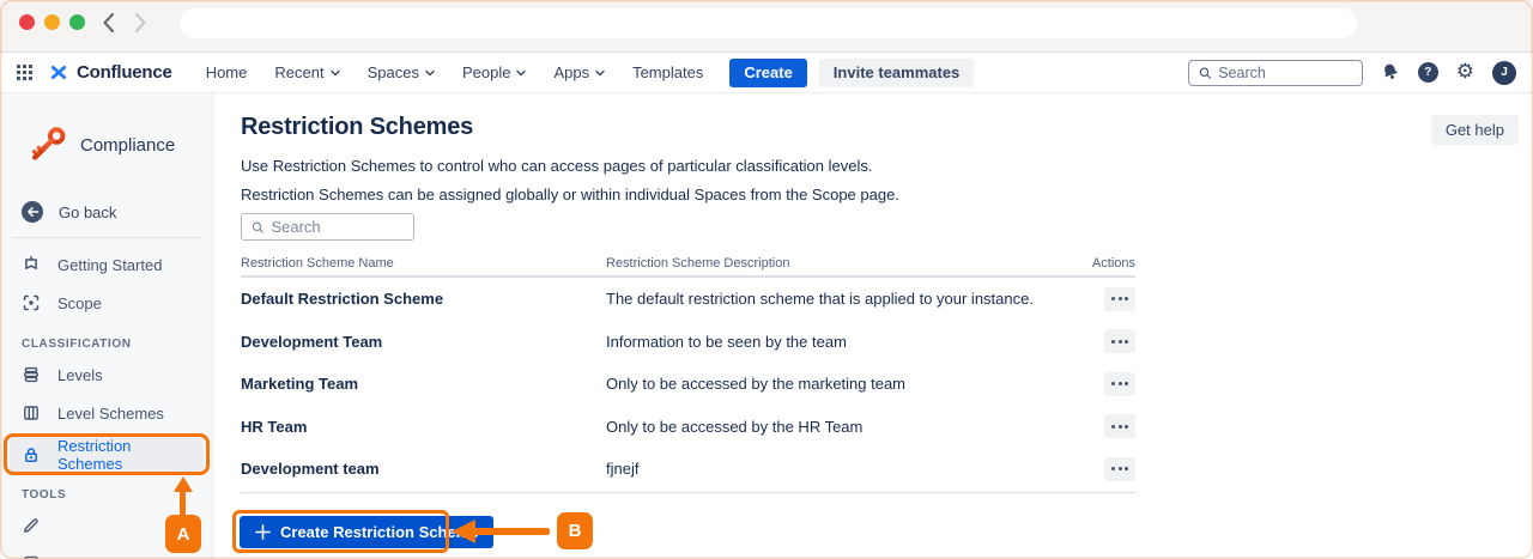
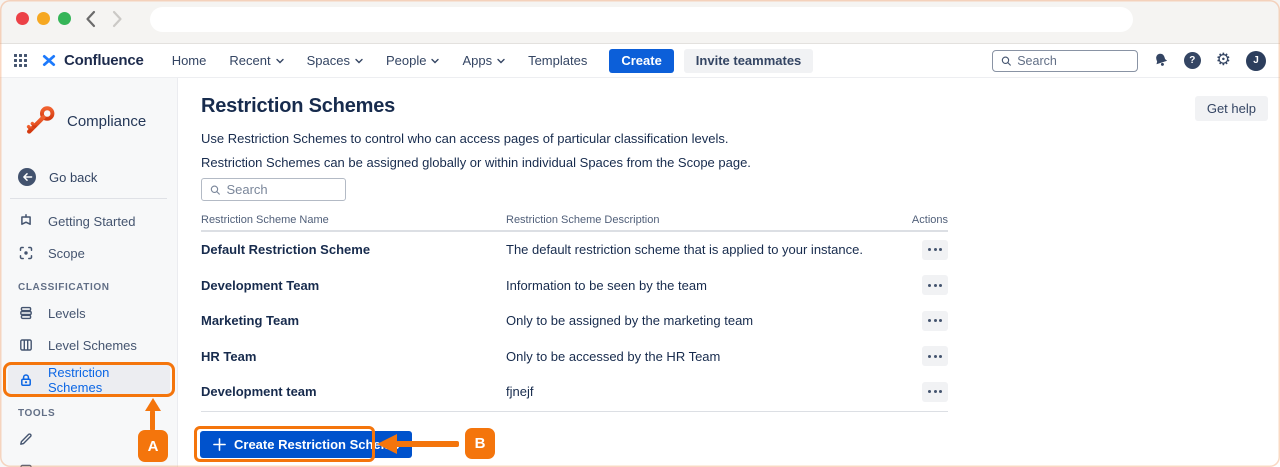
  Confluence
  Home
  Recent
  Spaces
  People
  Apps
  Templates
  Create
  Invite teammates
  Search
  ?
  ⚙
  J
  Compliance
  Go back
  Getting Started
  Scope
  CLASSIFICATION
  Levels
  Level Schemes
  Restriction Schemes
  TOOLS
  Get help
  Restriction Schemes
  Use Restriction Schemes to control who can access pages of particular classification levels.
  Restriction Schemes can be assigned globally or within individual Spaces from the Scope page.
  Search
  Restriction Scheme Name
  Restriction Scheme Description
  Actions
  Default Restriction Scheme
  The default restriction scheme that is applied to your instance.
  Development Team
  Information to be seen by the team
  Marketing Team
- Only to be accessed by the marketing team
+ Only to be assigned by the marketing team
  HR Team
  Only to be accessed by the HR Team
  Development team
  fjnejf
  Create Restriction Schem
  A
  B
